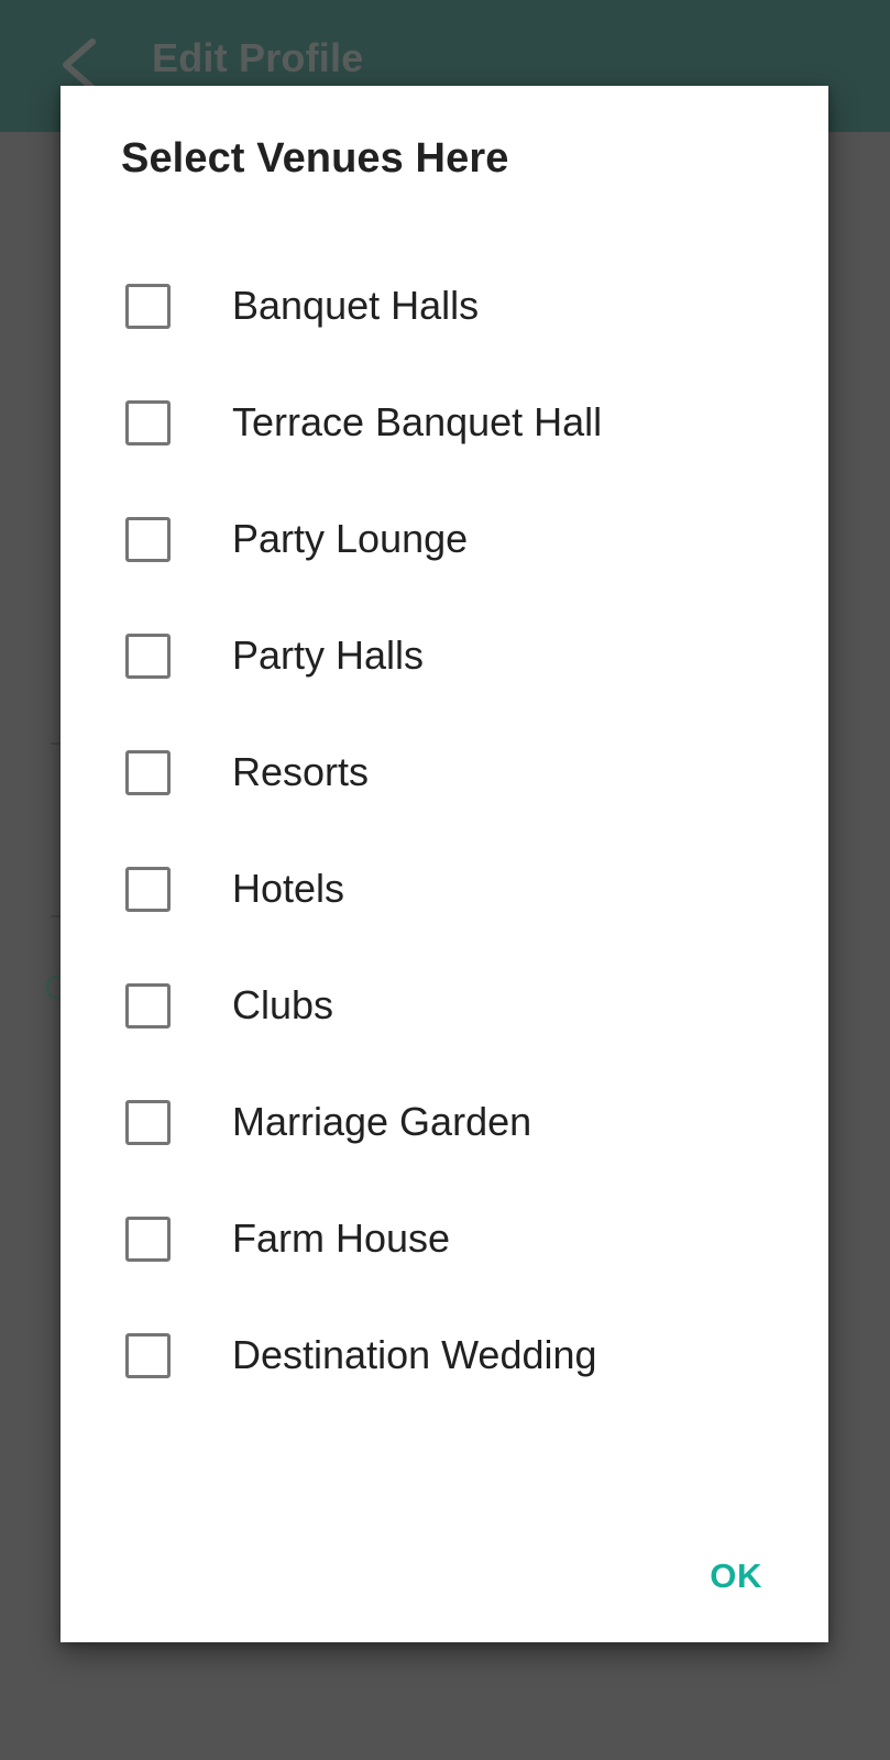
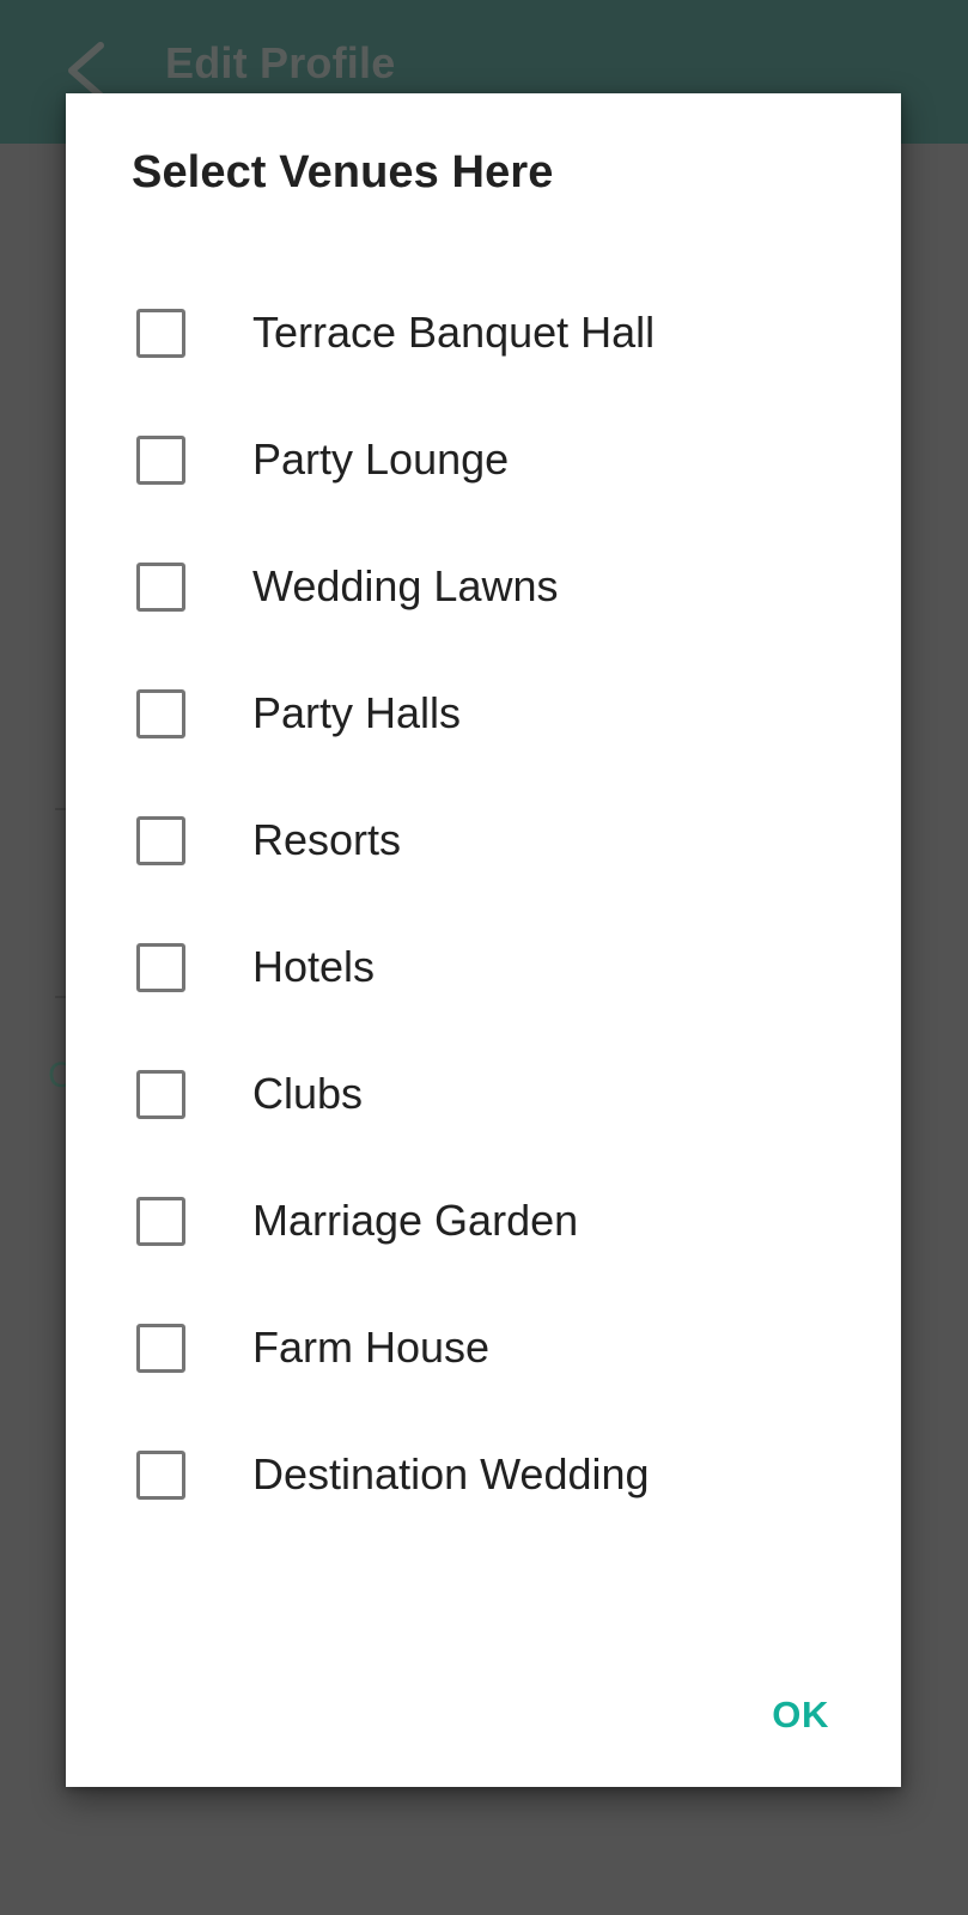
  Edit Profile
  C
  Select Venues Here
- Banquet Halls
  Terrace Banquet Hall
  Party Lounge
+ Wedding Lawns
  Party Halls
  Resorts
  Hotels
  Clubs
  Marriage Garden
  Farm House
  Destination Wedding
  OK
